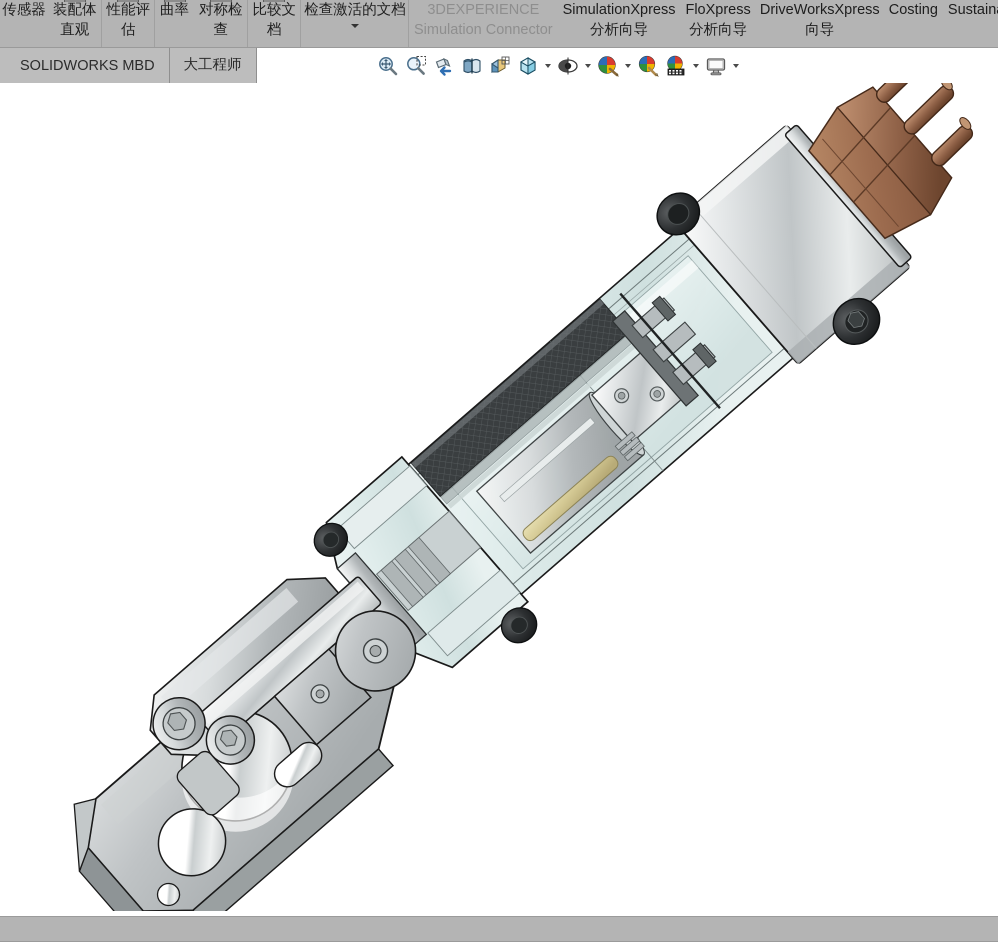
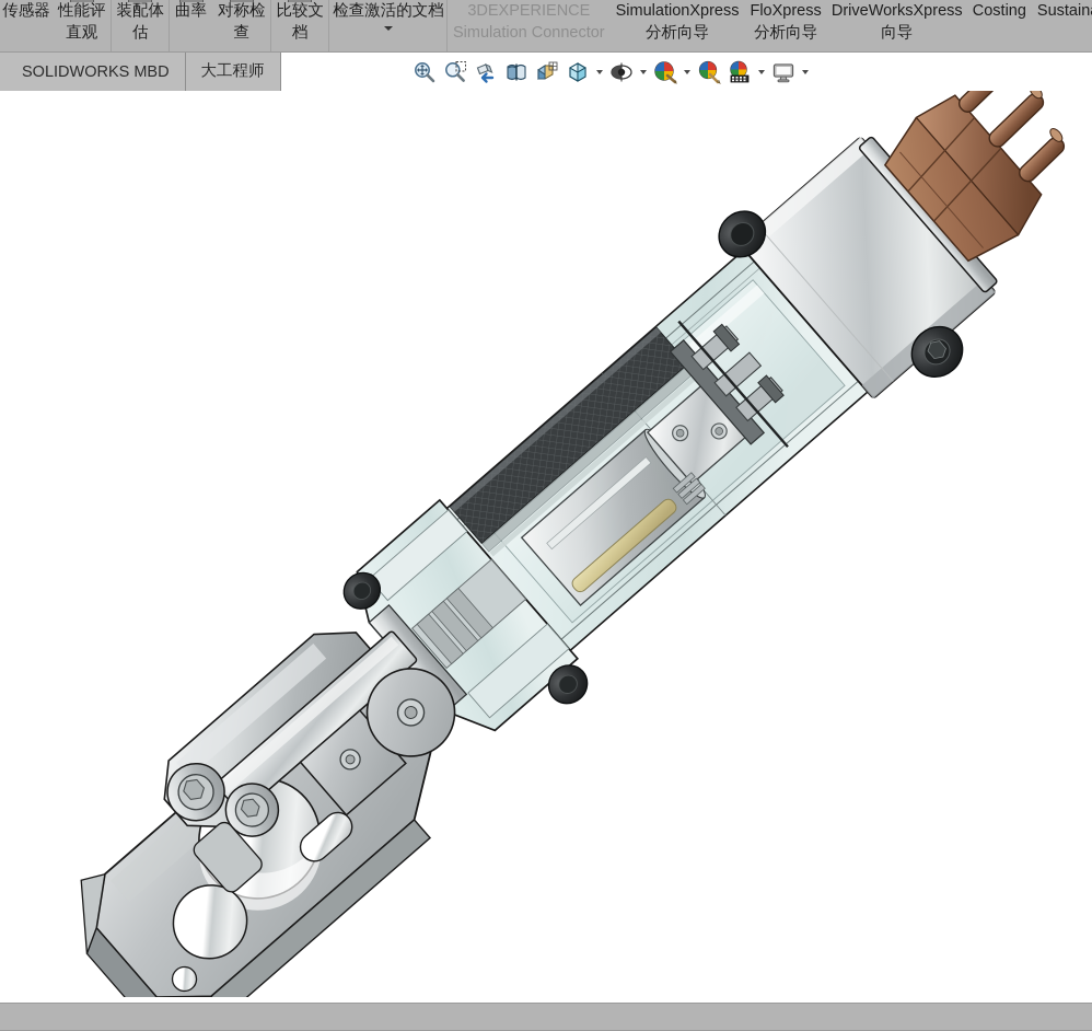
  传感器
- 装配体
+ 性能评
  直观
- 性能评
+ 装配体
  估
  曲率
  对称检
  查
  比较文
  档
  检查激活的文档
  3DEXPERIENCE
  Simulation Connector
  SimulationXpress
  分析向导
  FloXpress
  分析向导
  DriveWorksXpress
  向导
  Costing
  SOLIDWORKS MBD
  大工程师
